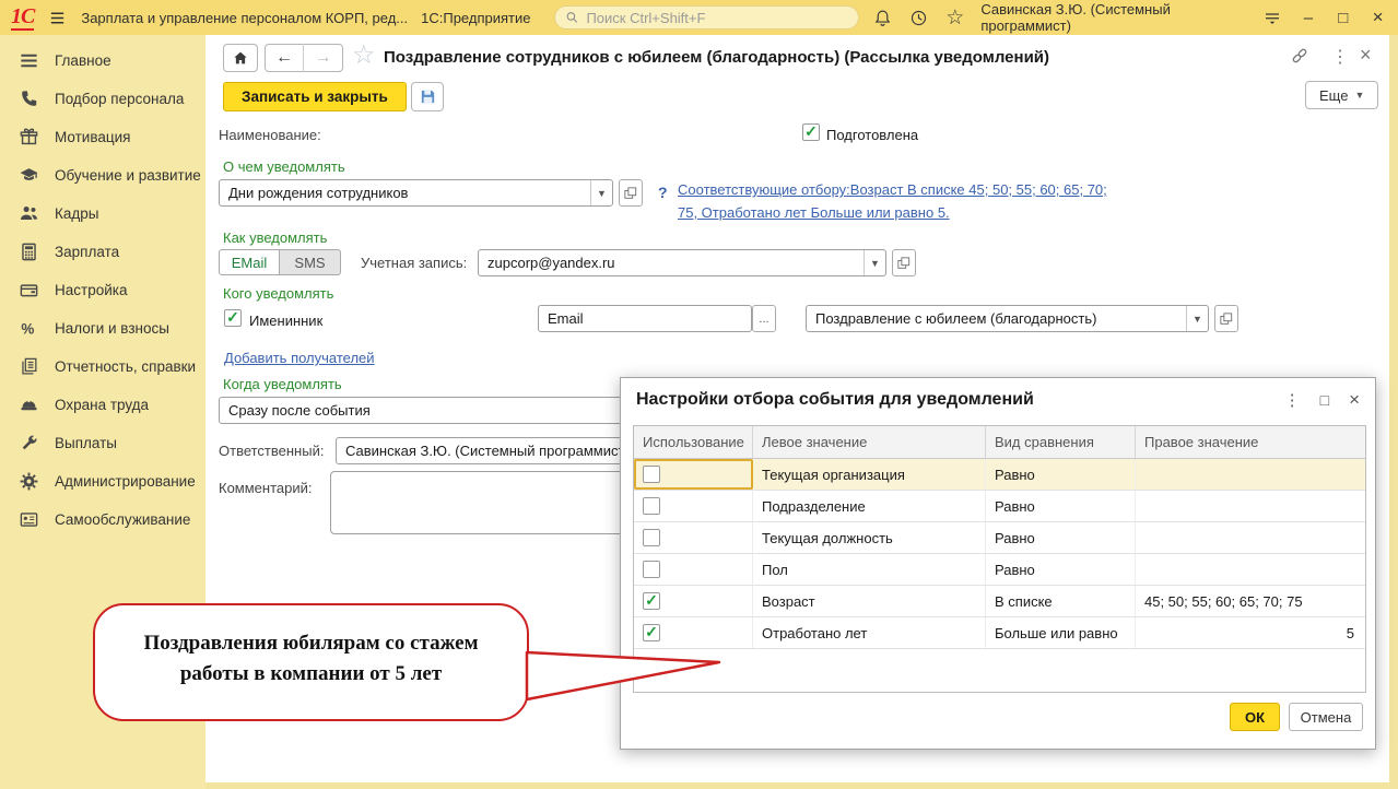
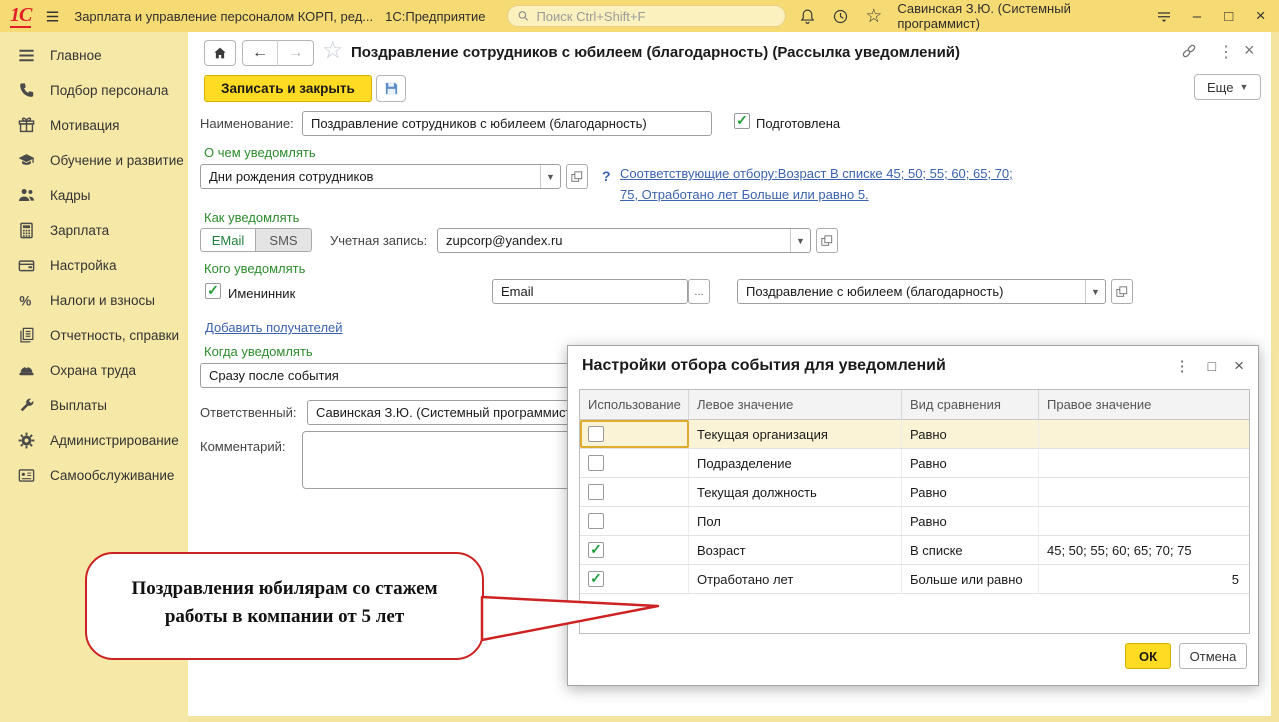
  1С
  Зарплата и управление персоналом КОРП, ред...
  1С:Предприятие
  Поиск Ctrl+Shift+F
  ☆
  Савинская З.Ю. (Системный программист)
  –
  □
  ×
  Главное
  Подбор персонала
  Мотивация
  Обучение и развитие
  Кадры
  Зарплата
  Настройка
  %
  Налоги и взносы
  Отчетность, справки
  Охрана труда
  Выплаты
  Администрирование
  Самообслуживание
  ←
  →
  ☆
  Поздравление сотрудников с юбилеем (благодарность) (Рассылка уведомлений)
  ⋮
  ×
  Еще
  ▼
  Записать и закрыть
  Наименование:
+ Поздравление сотрудников с юбилеем (благодарность)
  Подготовлена
  О чем уведомлять
  Дни рождения сотрудников
  ▼
  ?
  Соответствующие отбору:Возраст В списке 45; 50; 55; 60; 65; 70; 75, Отработано лет Больше или равно 5.
  Как уведомлять
  EMail
  SMS
  Учетная запись:
  zupcorp@yandex.ru
  ▼
  Кого уведомлять
  Именинник
  Email
  ...
  Поздравление с юбилеем (благодарность)
  ▼
  Добавить получателей
  Когда уведомлять
  Сразу после события
  Ответственный:
  Савинская З.Ю. (Системный программис
  Комментарий:
  Настройки отбора события для уведомлений
  ⋮
  □
  ×
  Использование
  Левое значение
  Вид сравнения
  Правое значение
  Текущая организация
  Равно
  Подразделение
  Равно
  Текущая должность
  Равно
  Пол
  Равно
  Возраст
  В списке
  45; 50; 55; 60; 65; 70; 75
  Отработано лет
  Больше или равно
  5
  ОК
  Отмена
  Поздравления юбилярам со стажем работы в компании от 5 лет
